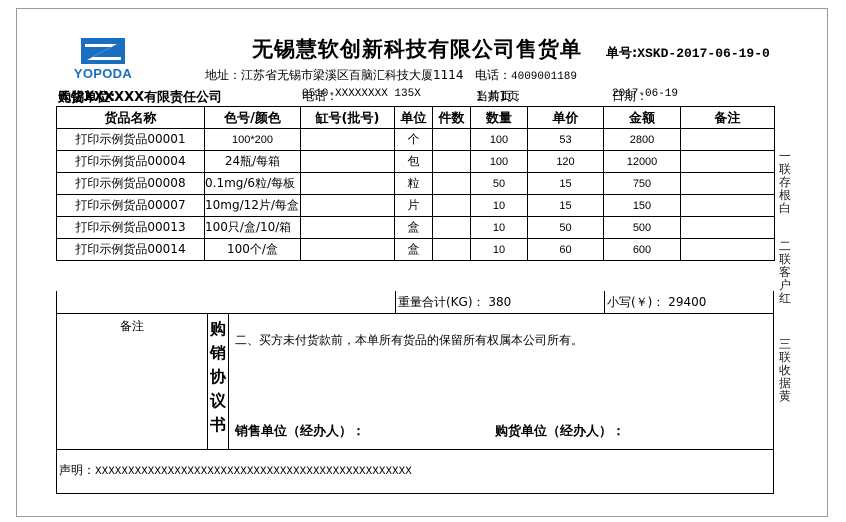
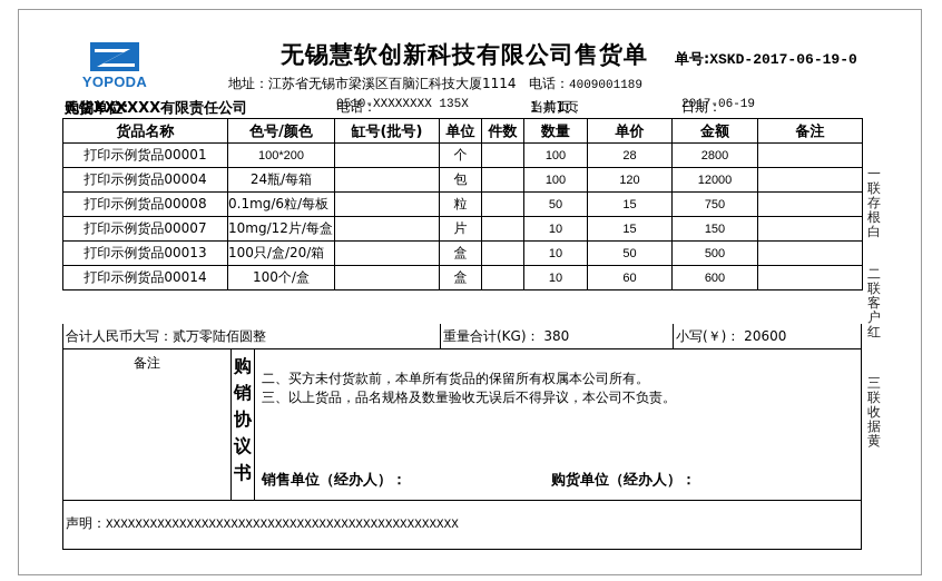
  YOPODA
  无锡慧软创新科技有限公司售货单
  单号:XSKD-2017-06-19-0
  地址：江苏省无锡市梁溪区百脑汇科技大厦1114 电话：4009001189
  购货单位:
  无锡XXXXXX有限责任公司
  电话：
  0510-XXXXXXXX 135X
  当前页：
  1 共1页
  日期：
  2017-06-19
  货品名称	色号/颜色	缸号(批号)	单位	件数	数量	单价	金额	备注
- 打印示例货品00001	100*200		个		100	53	2800
+ 打印示例货品00001	100*200		个		100	28	2800
  打印示例货品00004	24瓶/每箱		包		100	120	12000
  打印示例货品00008	0.1mg/6粒/每板		粒		50	15	750
  打印示例货品00007	10mg/12片/每盒		片		10	15	150
- 打印示例货品00013	100只/盒/10/箱		盒		10	50	500
+ 打印示例货品00013	100只/盒/20/箱		盒		10	50	500
  打印示例货品00014	100个/盒		盒		10	60	600
+ 合计人民币大写：贰万零陆佰圆整
  重量合计(KG)： 380
- 小写(￥)： 29400
+ 小写(￥)： 20600
  备注
  购
  销
  协
  议
  书
  二、买方未付货款前，本单所有货品的保留所有权属本公司所有。
+ 三、以上货品，品名规格及数量验收无误后不得异议，本公司不负责。
  销售单位（经办人）：
  购货单位（经办人）：
  声明：XXXXXXXXXXXXXXXXXXXXXXXXXXXXXXXXXXXXXXXXXXXXXXXX
  一联存根白
  二联客户红
  三联收据黄
